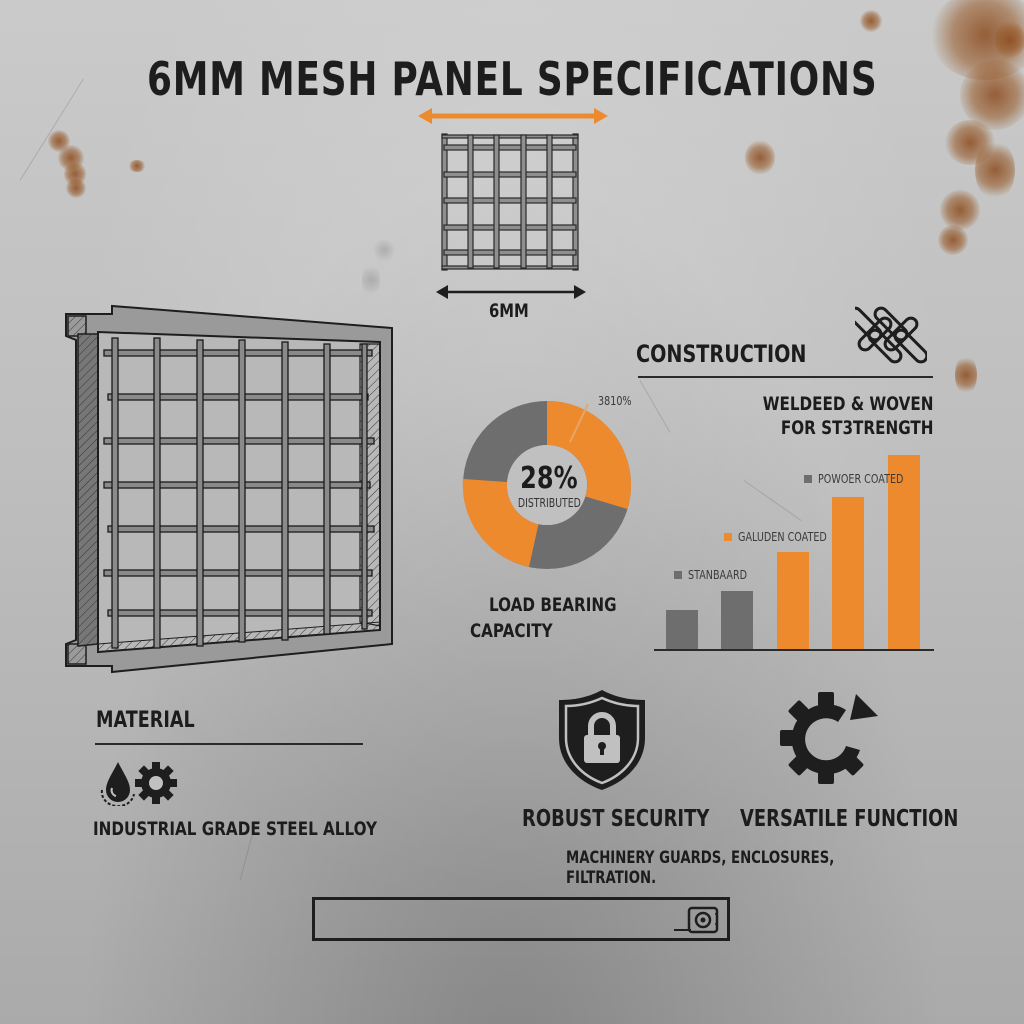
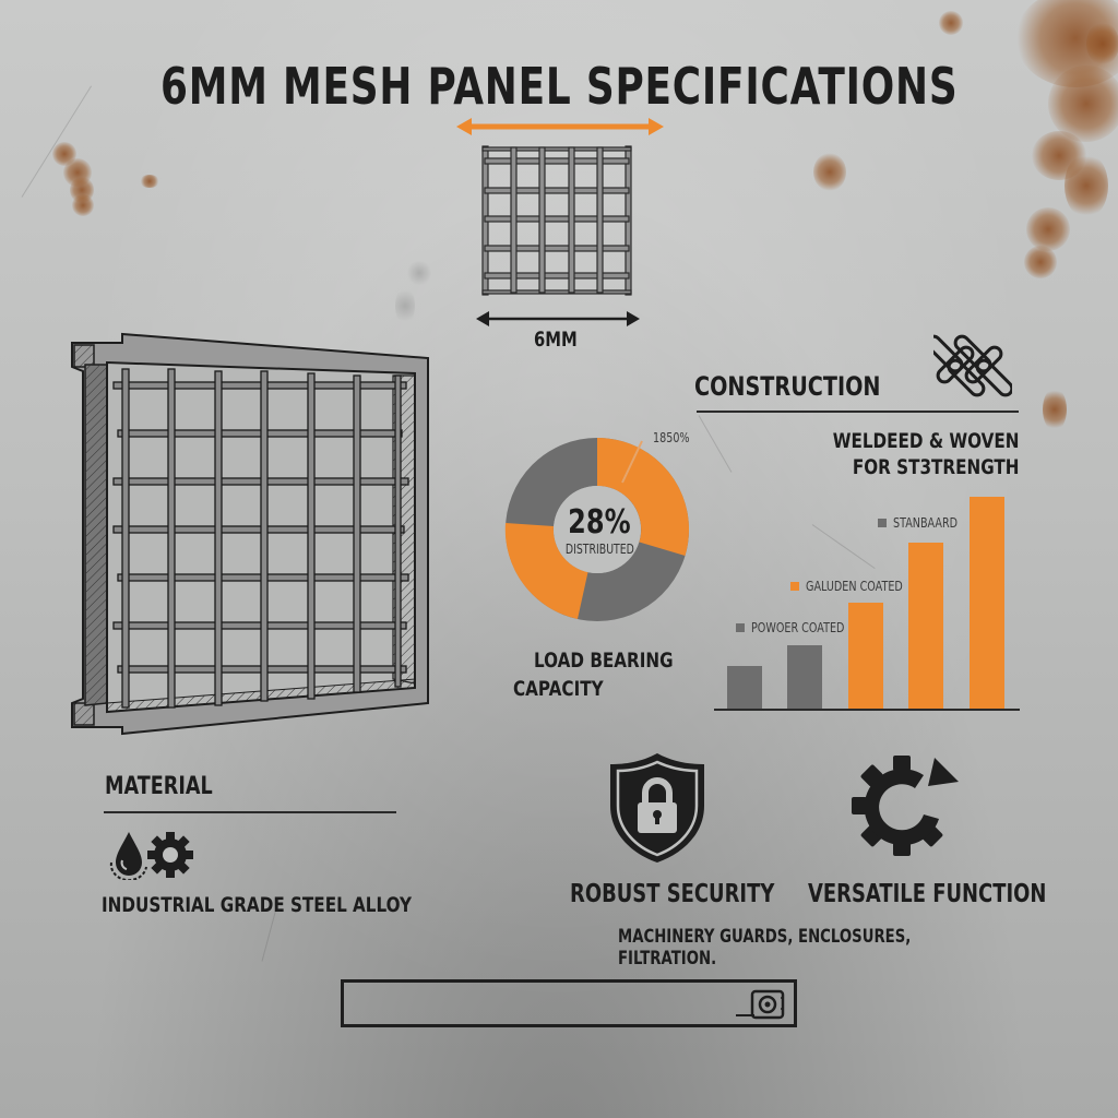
  6MM MESH PANEL SPECIFICATIONS
  6MM
  CONSTRUCTION
  WELDEED & WOVEN
  FOR ST3TRENGTH
  28%
  DISTRIBUTED
- 3810%
+ 1850%
  LOAD BEARING
  CAPACITY
- STANBAARD
+ POWOER COATED
  GALUDEN COATED
- POWOER COATED
+ STANBAARD
  MATERIAL
  INDUSTRIAL GRADE STEEL ALLOY
  ROBUST SECURITY
  VERSATILE FUNCTION
  MACHINERY GUARDS, ENCLOSURES, FILTRATION.
